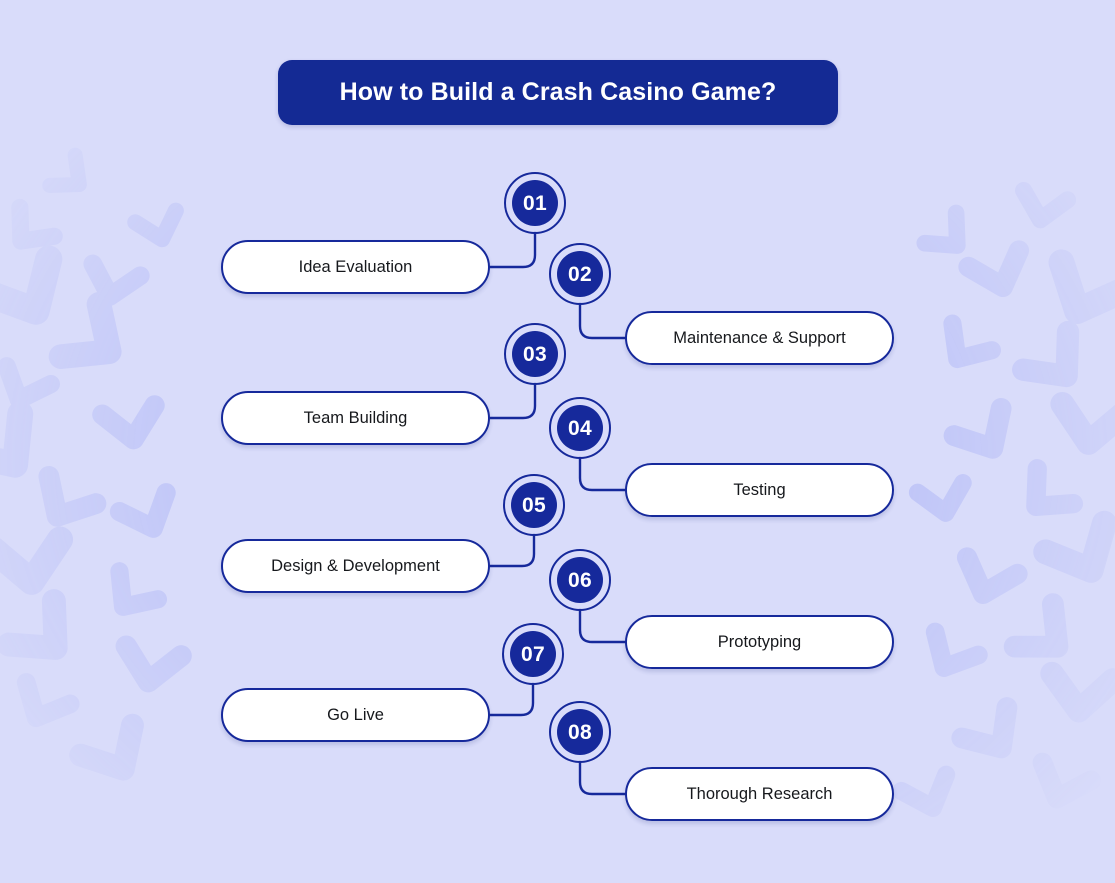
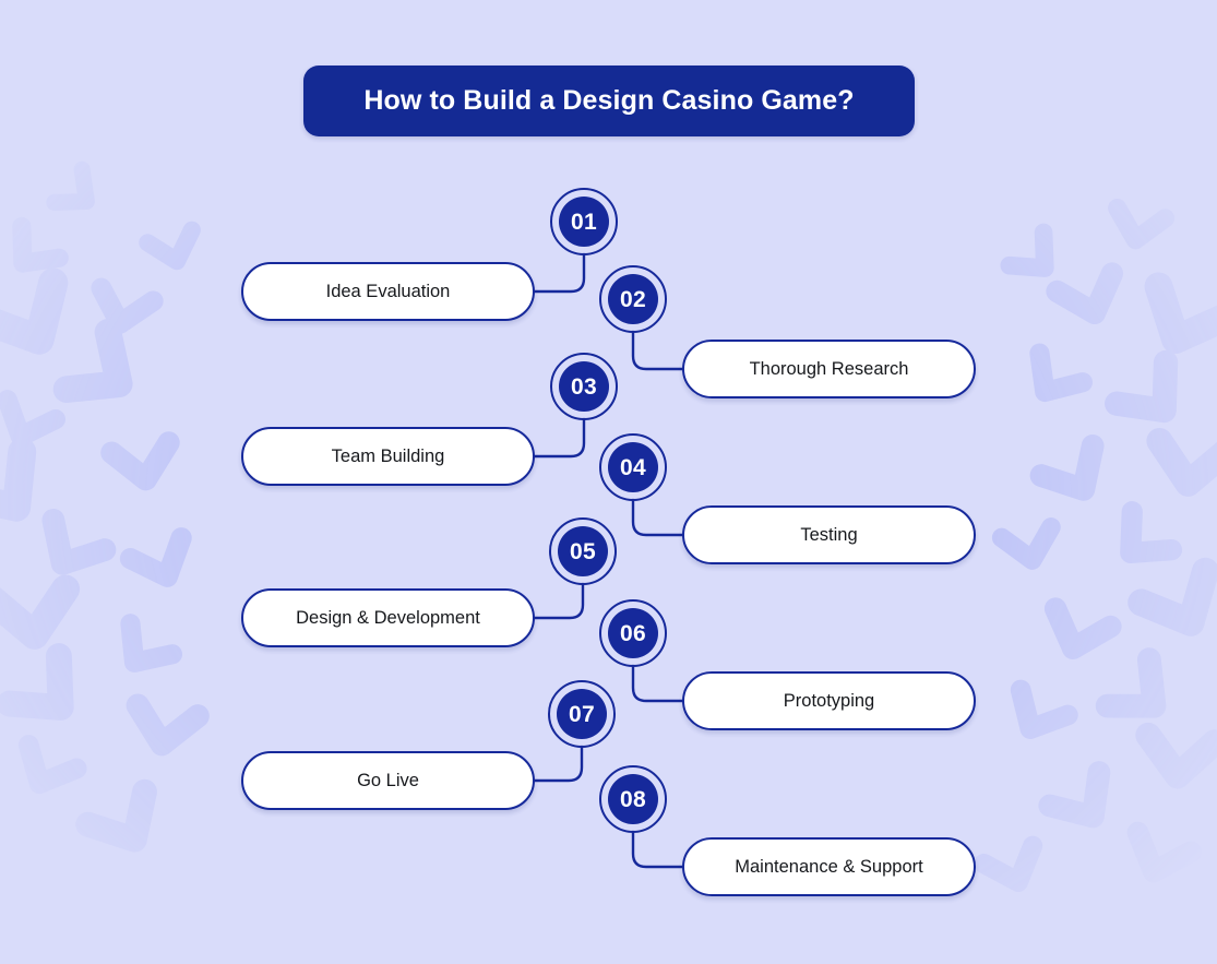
- How to Build a Crash Casino Game?
+ How to Build a Design Casino Game?
  01
  Idea Evaluation
  02
- Maintenance & Support
+ Thorough Research
  03
  Team Building
  04
  Testing
  05
  Design & Development
  06
  Prototyping
  07
  Go Live
  08
- Thorough Research
+ Maintenance & Support
